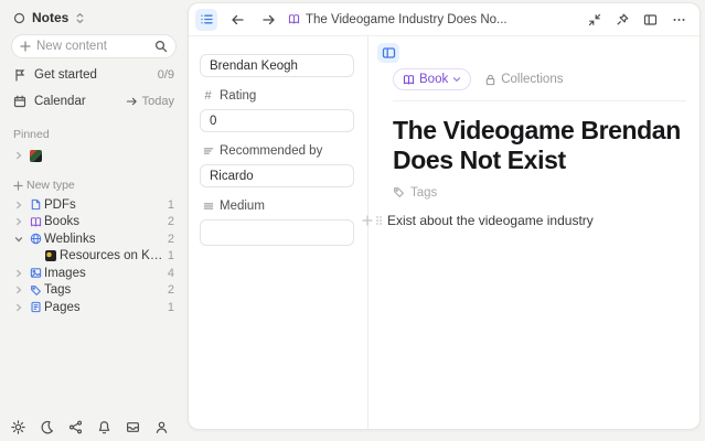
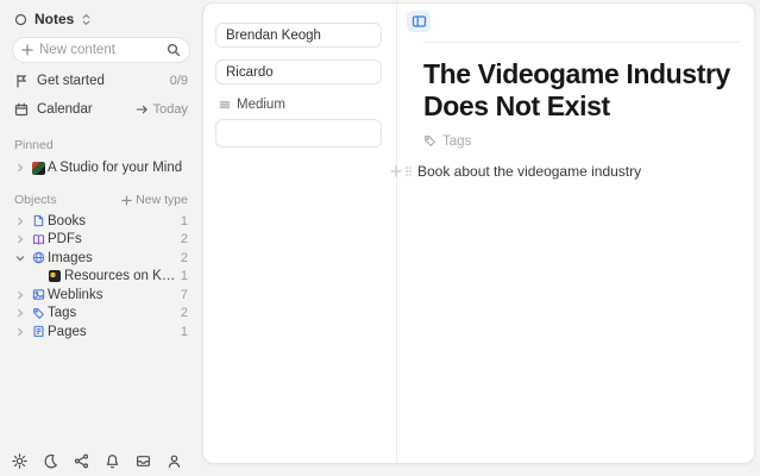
  Notes
  New content
  Get started
  0/9
  Calendar
  Today
  Pinned
+ A Studio for your Mind
+ Objects
  New type
- PDFs
+ Books
  1
- Books
+ PDFs
  2
- Weblinks
+ Images
  2
  1
- Images
+ Weblinks
- 4
+ 7
  Tags
  2
  Pages
  1
- The Videogame Industry Does No...
  Brendan Keogh
- #
- Rating
- 0
- Recommended by
  Ricardo
  Medium
- Book
- Collections
- The Videogame Brendan Does Not Exist
+ The Videogame Industry Does Not Exist
  Tags
- Exist about the videogame industry
+ Book about the videogame industry
